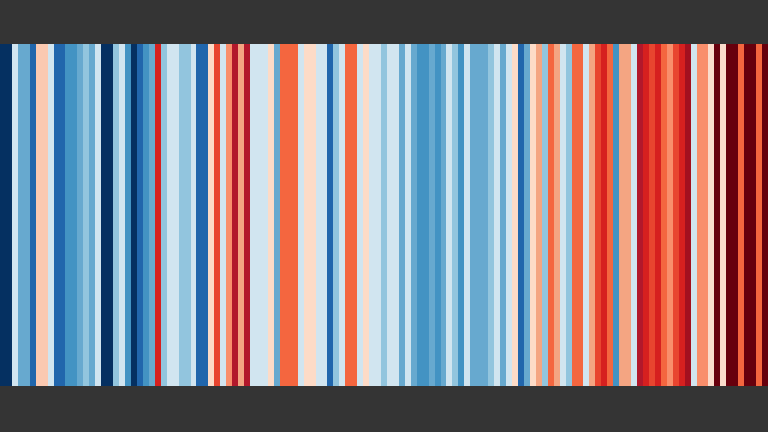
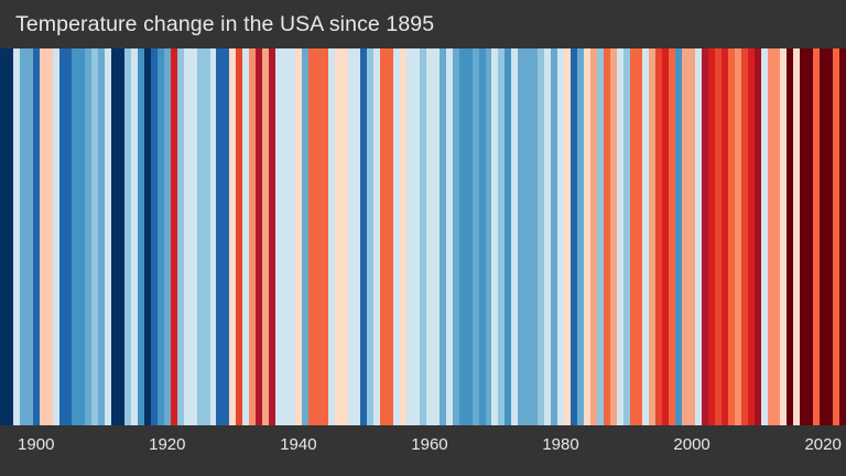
+ Temperature change in the USA since 1895
+ 1900
+ 1920
+ 1940
+ 1960
+ 1980
+ 2000
+ 2020
